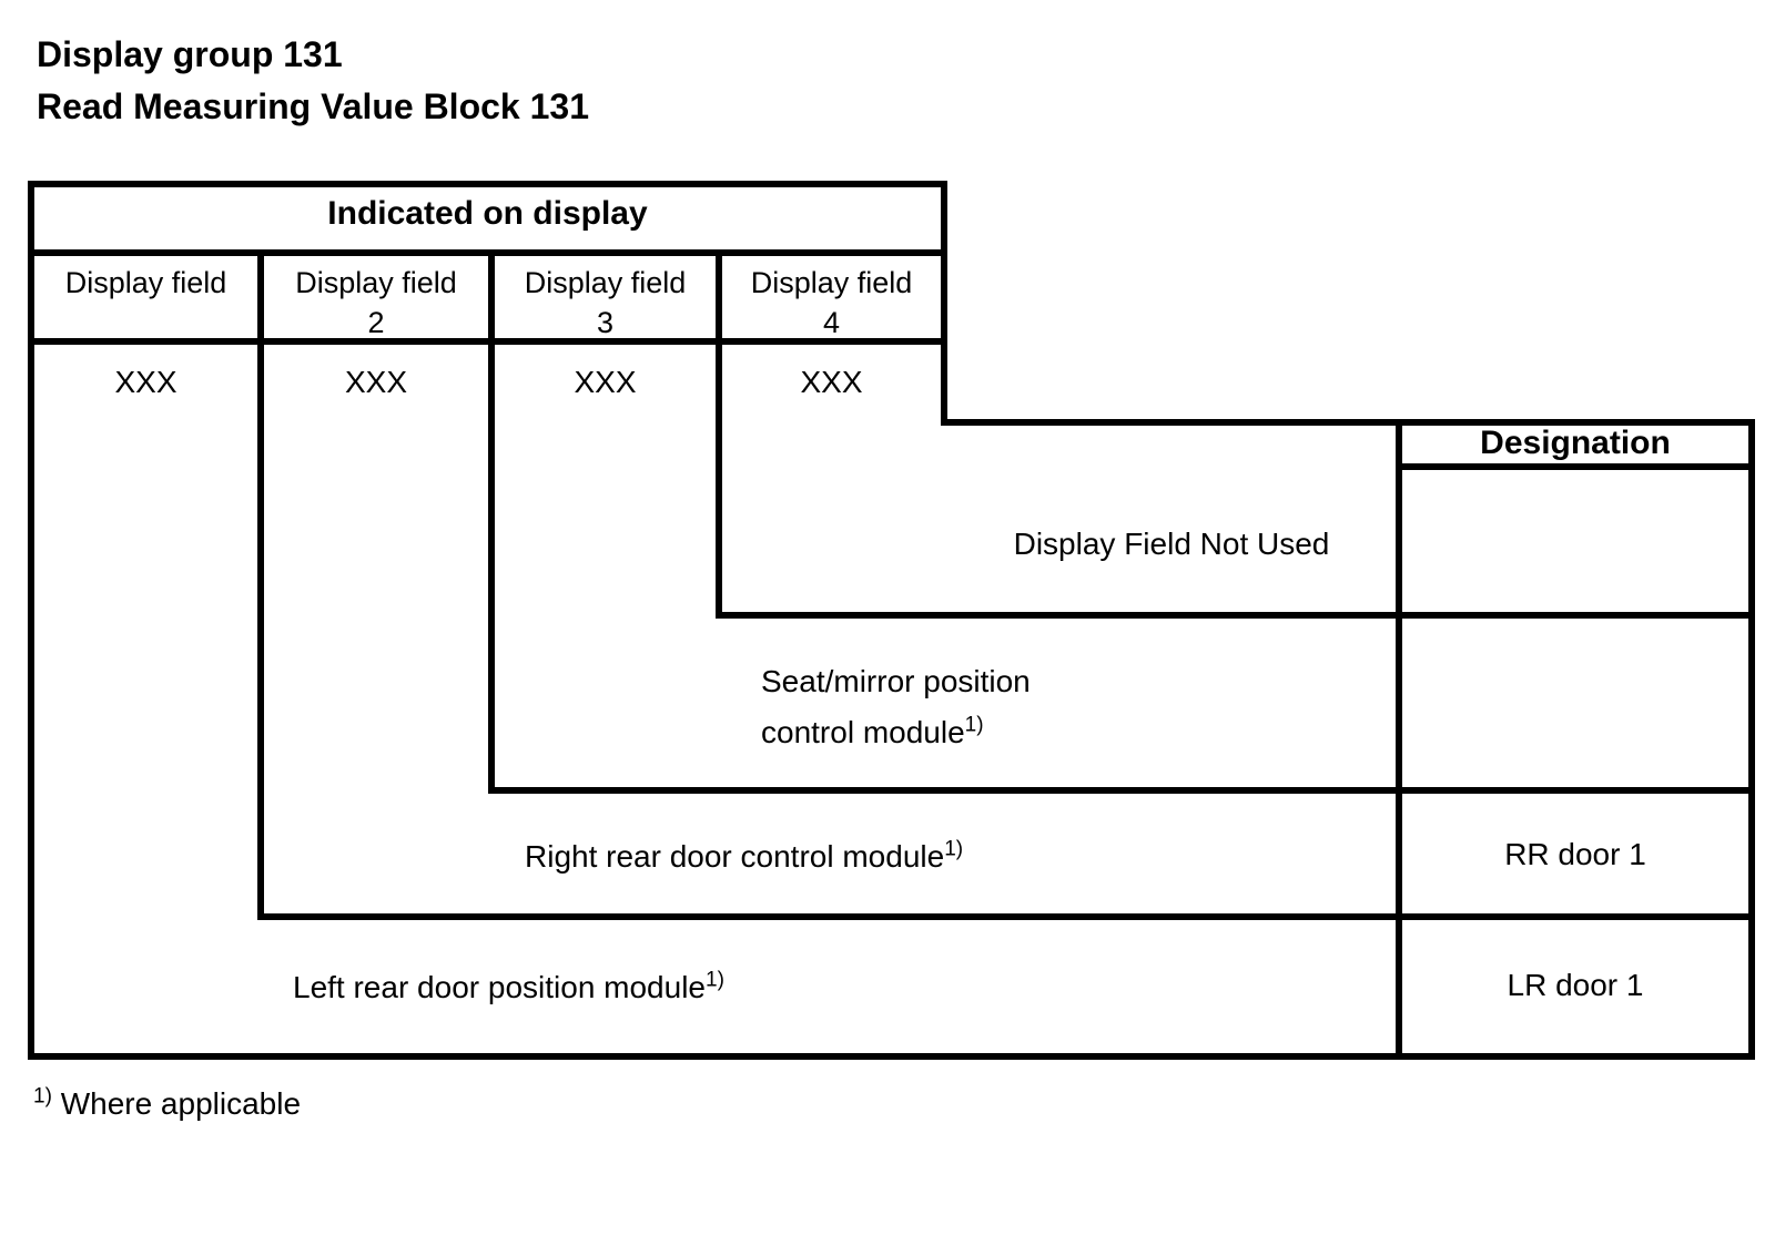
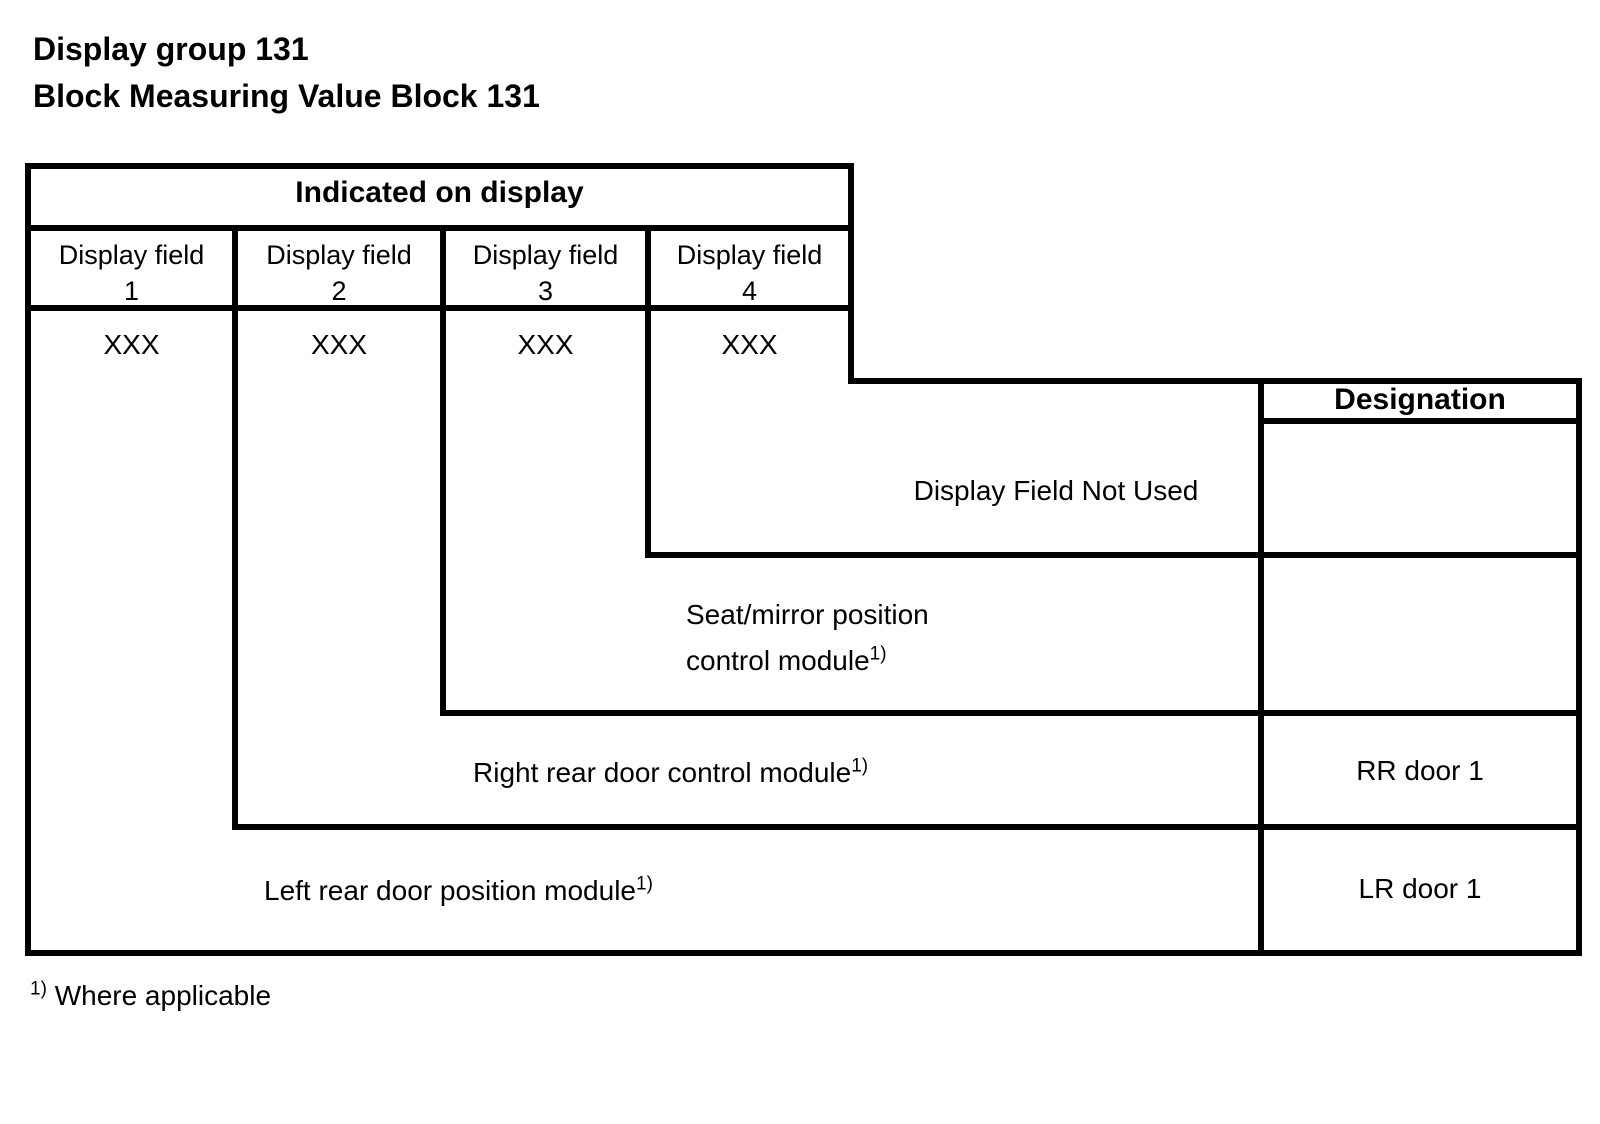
  Display group 131
- Read Measuring Value Block 131
+ Block Measuring Value Block 131
  Indicated on display
  Display field
+ 1
  Display field
  2
  Display field
  3
  Display field
  4
  XXX
  XXX
  XXX
  XXX
  Designation
  Display Field Not Used
  Seat/mirror position
  control module1)
  Right rear door control module1)
  RR door 1
  Left rear door position module1)
  LR door 1
  1) Where applicable
